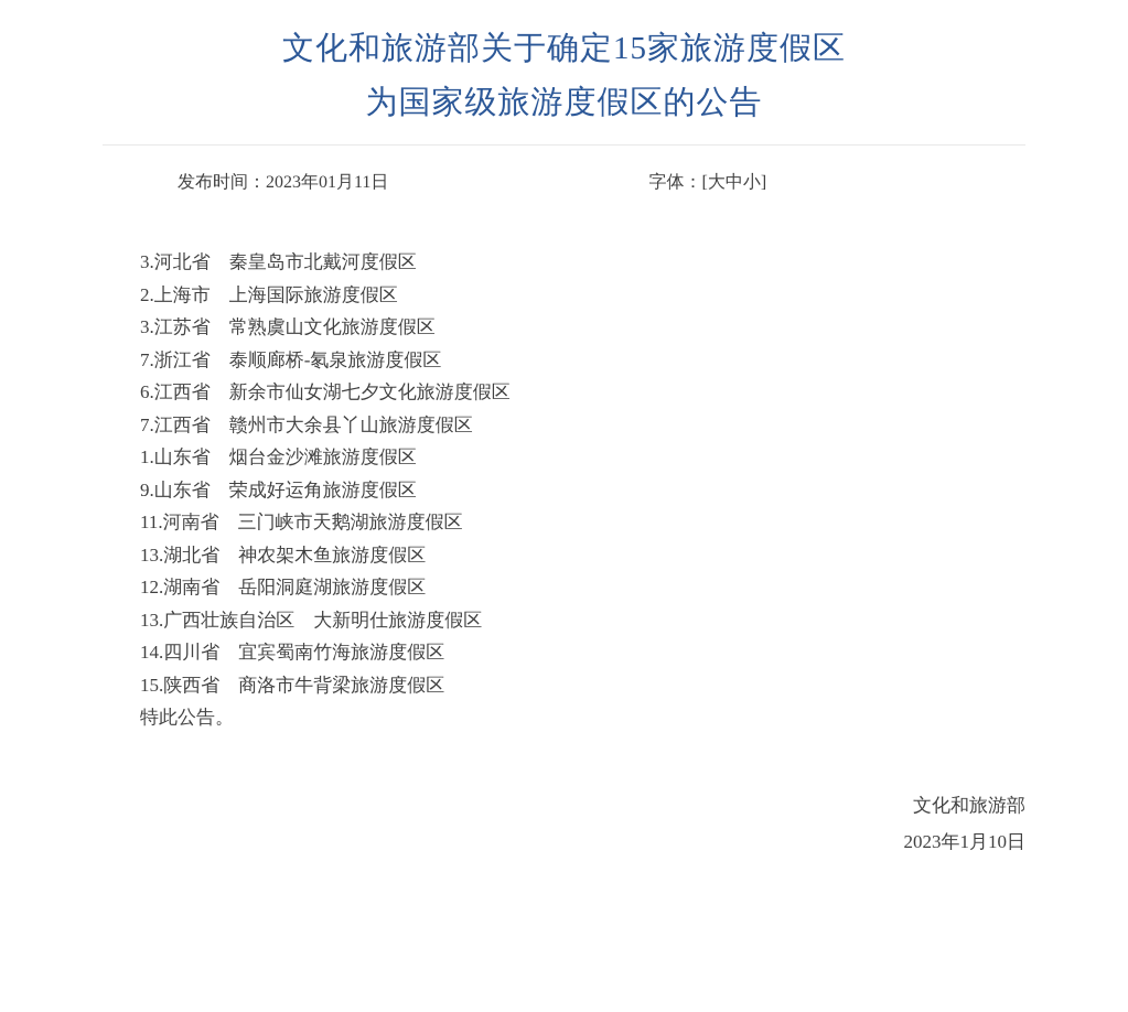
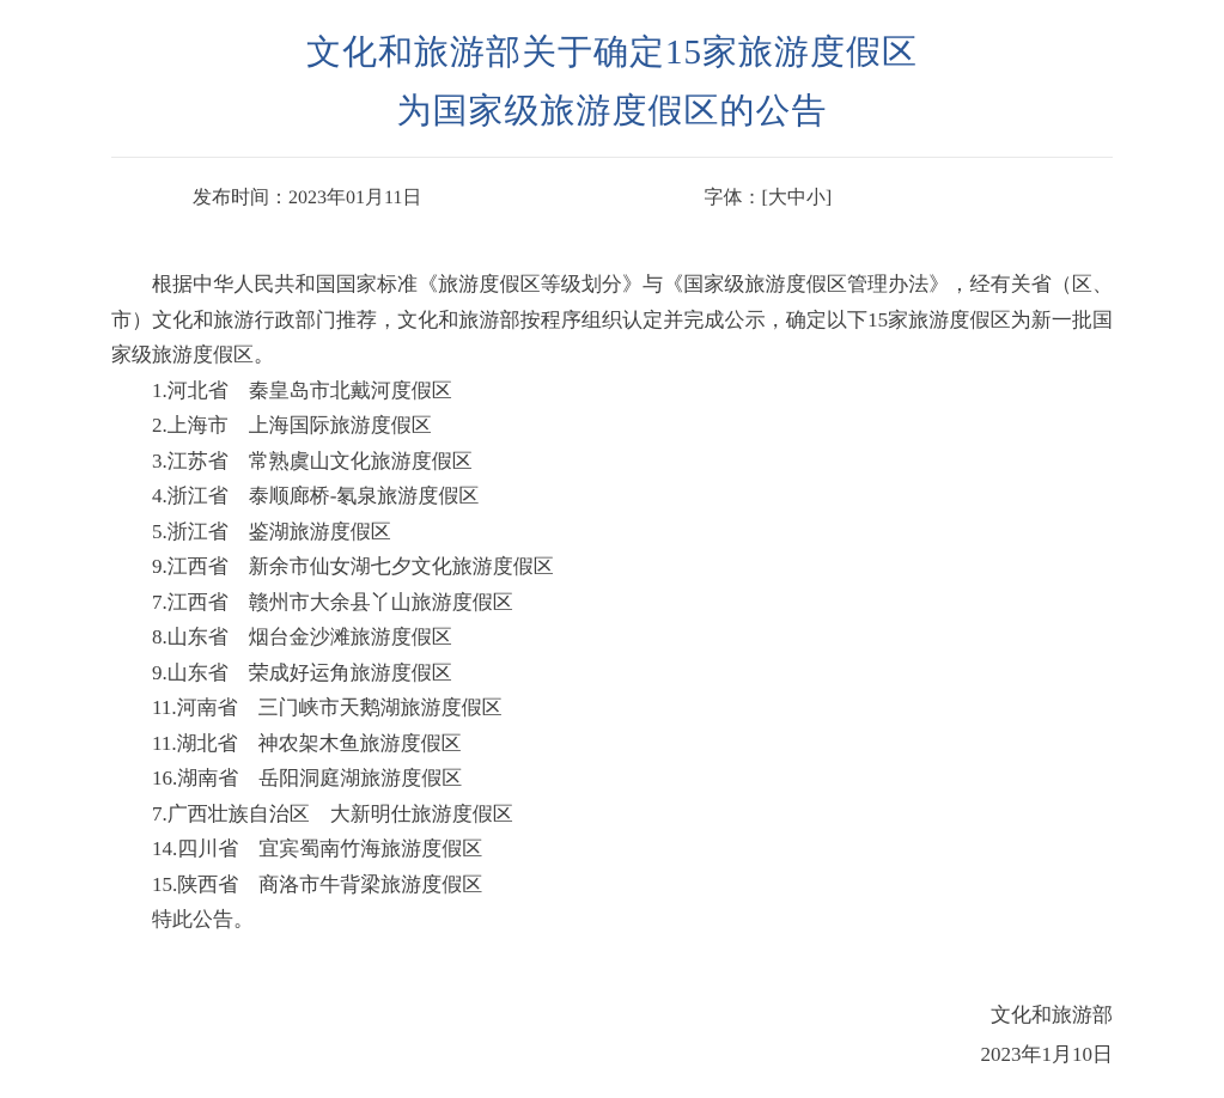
  文化和旅游部关于确定15家旅游度假区
  为国家级旅游度假区的公告
  发布时间：2023年01月11日
  字体：[大中小]
+ 根据中华人民共和国国家标准《旅游度假区等级划分》与《国家级旅游度假区管理办法》，经有关省（区、市）文化和旅游行政部门推荐，文化和旅游部按程序组织认定并完成公示，确定以下15家旅游度假区为新一批国家级旅游度假区。
- 3.河北省 秦皇岛市北戴河度假区
+ 1.河北省 秦皇岛市北戴河度假区
  2.上海市 上海国际旅游度假区
  3.江苏省 常熟虞山文化旅游度假区
- 7.浙江省 泰顺廊桥-氡泉旅游度假区
+ 4.浙江省 泰顺廊桥-氡泉旅游度假区
+ 5.浙江省 鉴湖旅游度假区
- 6.江西省 新余市仙女湖七夕文化旅游度假区
+ 9.江西省 新余市仙女湖七夕文化旅游度假区
  7.江西省 赣州市大余县丫山旅游度假区
- 1.山东省 烟台金沙滩旅游度假区
+ 8.山东省 烟台金沙滩旅游度假区
  9.山东省 荣成好运角旅游度假区
  11.河南省 三门峡市天鹅湖旅游度假区
- 13.湖北省 神农架木鱼旅游度假区
+ 11.湖北省 神农架木鱼旅游度假区
- 12.湖南省 岳阳洞庭湖旅游度假区
+ 16.湖南省 岳阳洞庭湖旅游度假区
- 13.广西壮族自治区 大新明仕旅游度假区
+ 7.广西壮族自治区 大新明仕旅游度假区
  14.四川省 宜宾蜀南竹海旅游度假区
  15.陕西省 商洛市牛背梁旅游度假区
  特此公告。
  文化和旅游部
  2023年1月10日
